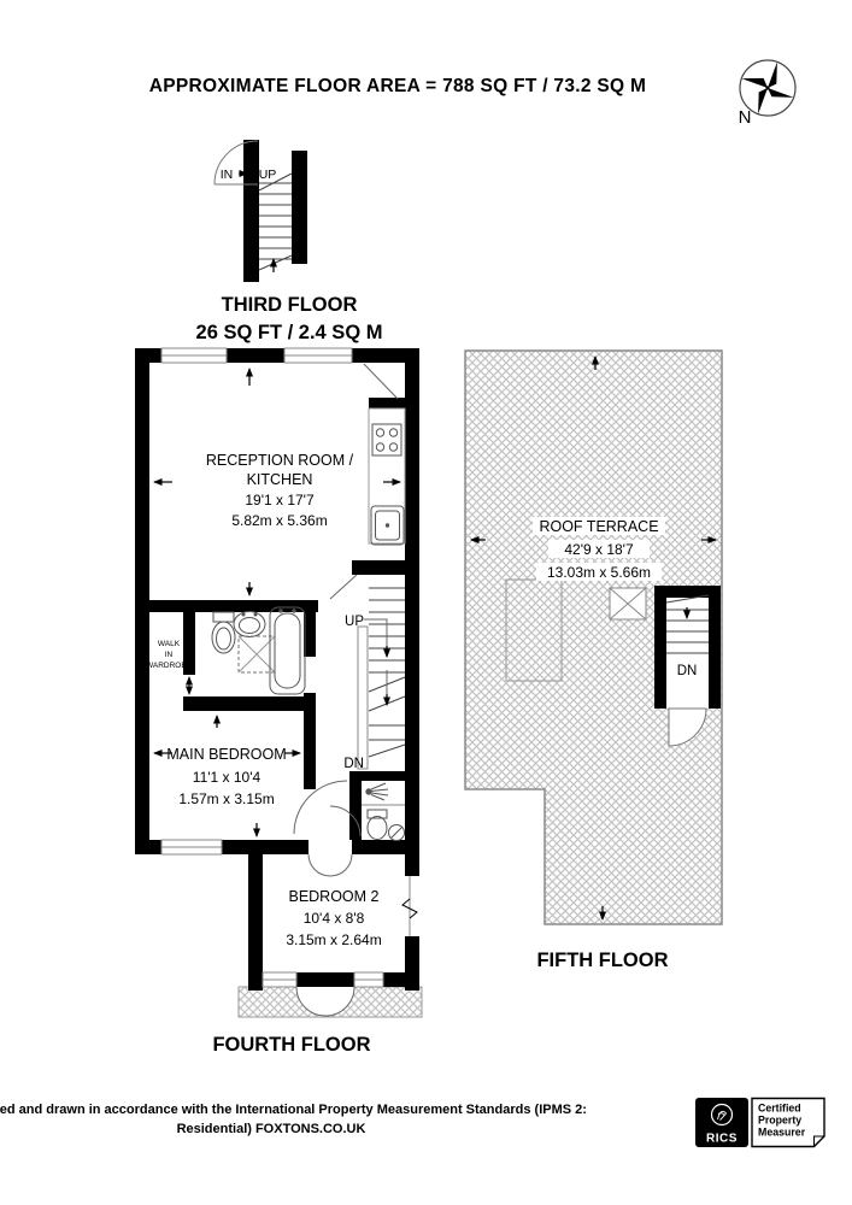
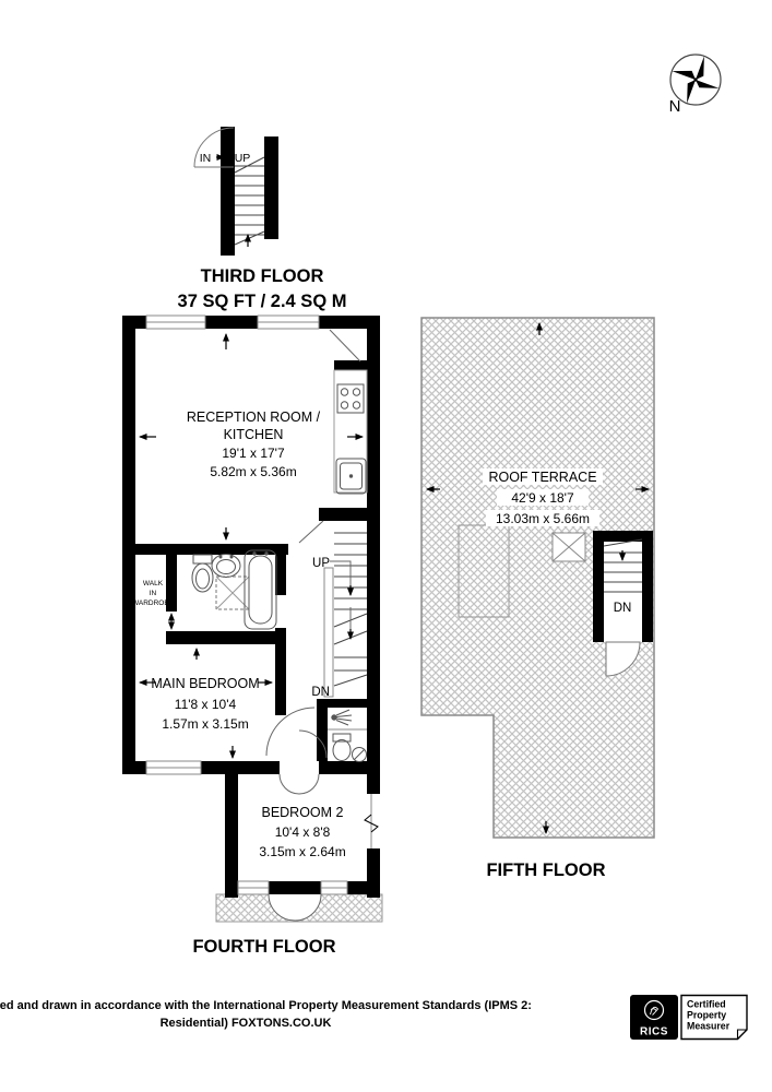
- APPROXIMATE FLOOR AREA = 788 SQ FT / 73.2 SQ M
  N
  IN
  UP
  THIRD FLOOR
- 26 SQ FT / 2.4 SQ M
+ 37 SQ FT / 2.4 SQ M
  UP
  DN
  RECEPTION ROOM /
  KITCHEN
  19'1 x 17'7
  5.82m x 5.36m
  MAIN BEDROOM
- 11'1 x 10'4
+ 11'8 x 10'4
  1.57m x 3.15m
  BEDROOM 2
  10'4 x 8'8
  3.15m x 2.64m
  FOURTH FLOOR
  DN
  ROOF TERRACE
  42'9 x 18'7
  13.03m x 5.66m
  FIFTH FLOOR
  ed and drawn in accordance with the International Property Measurement Standards (IPMS 2:
  Residential) FOXTONS.CO.UK
  RICS
  Certified
  Property
  Measurer
